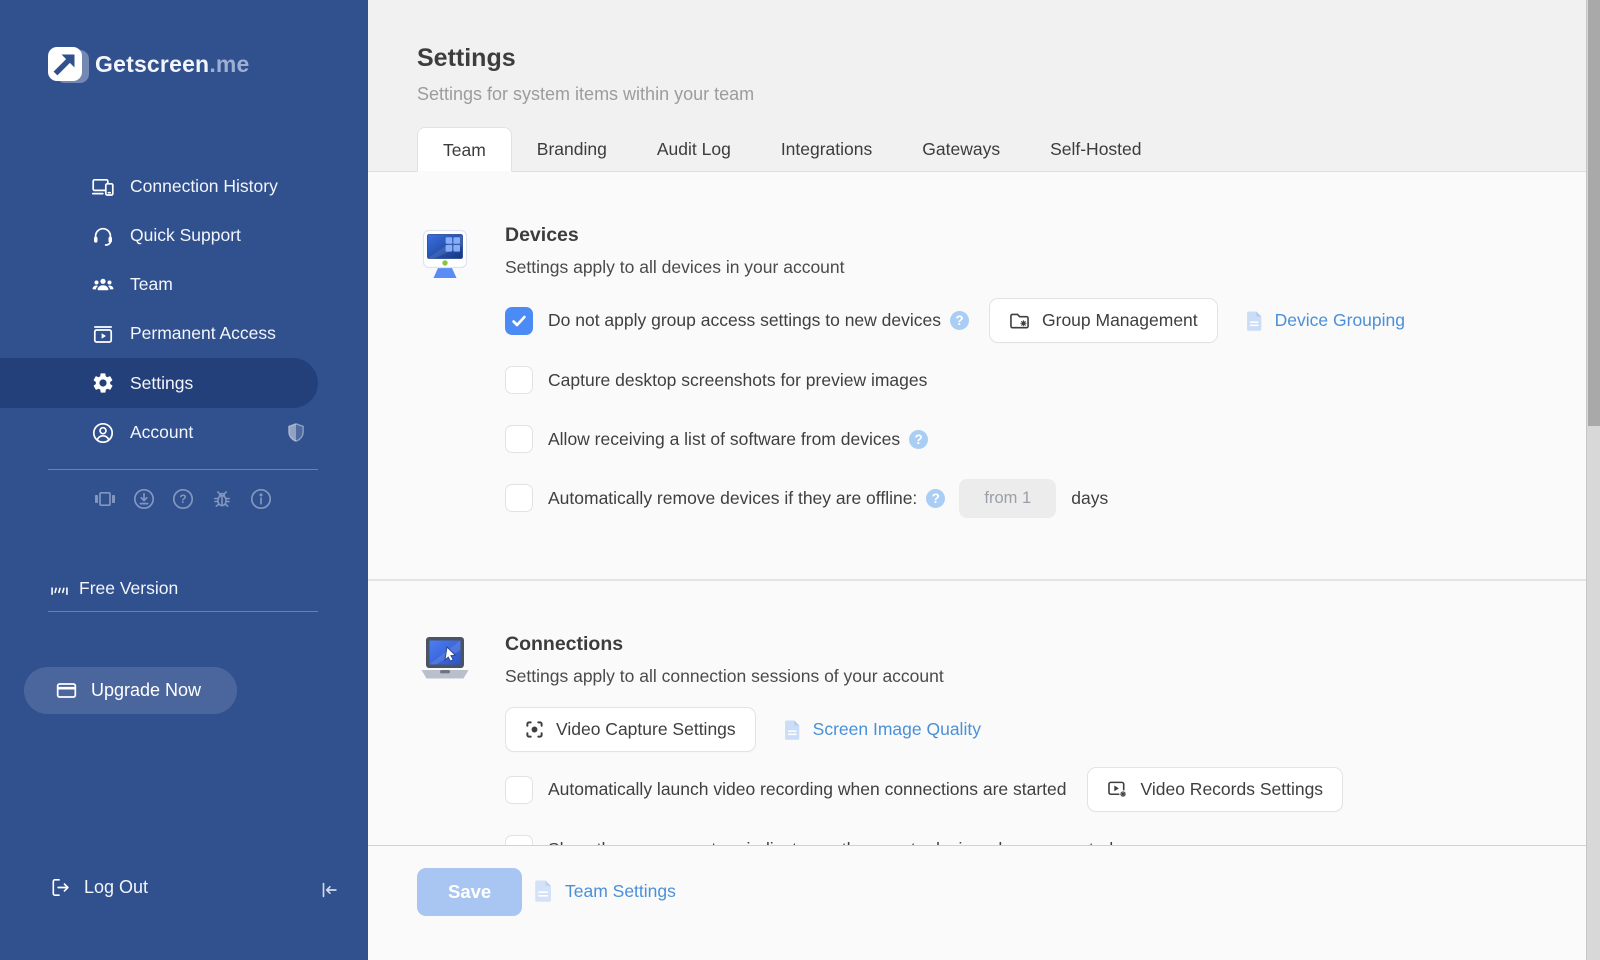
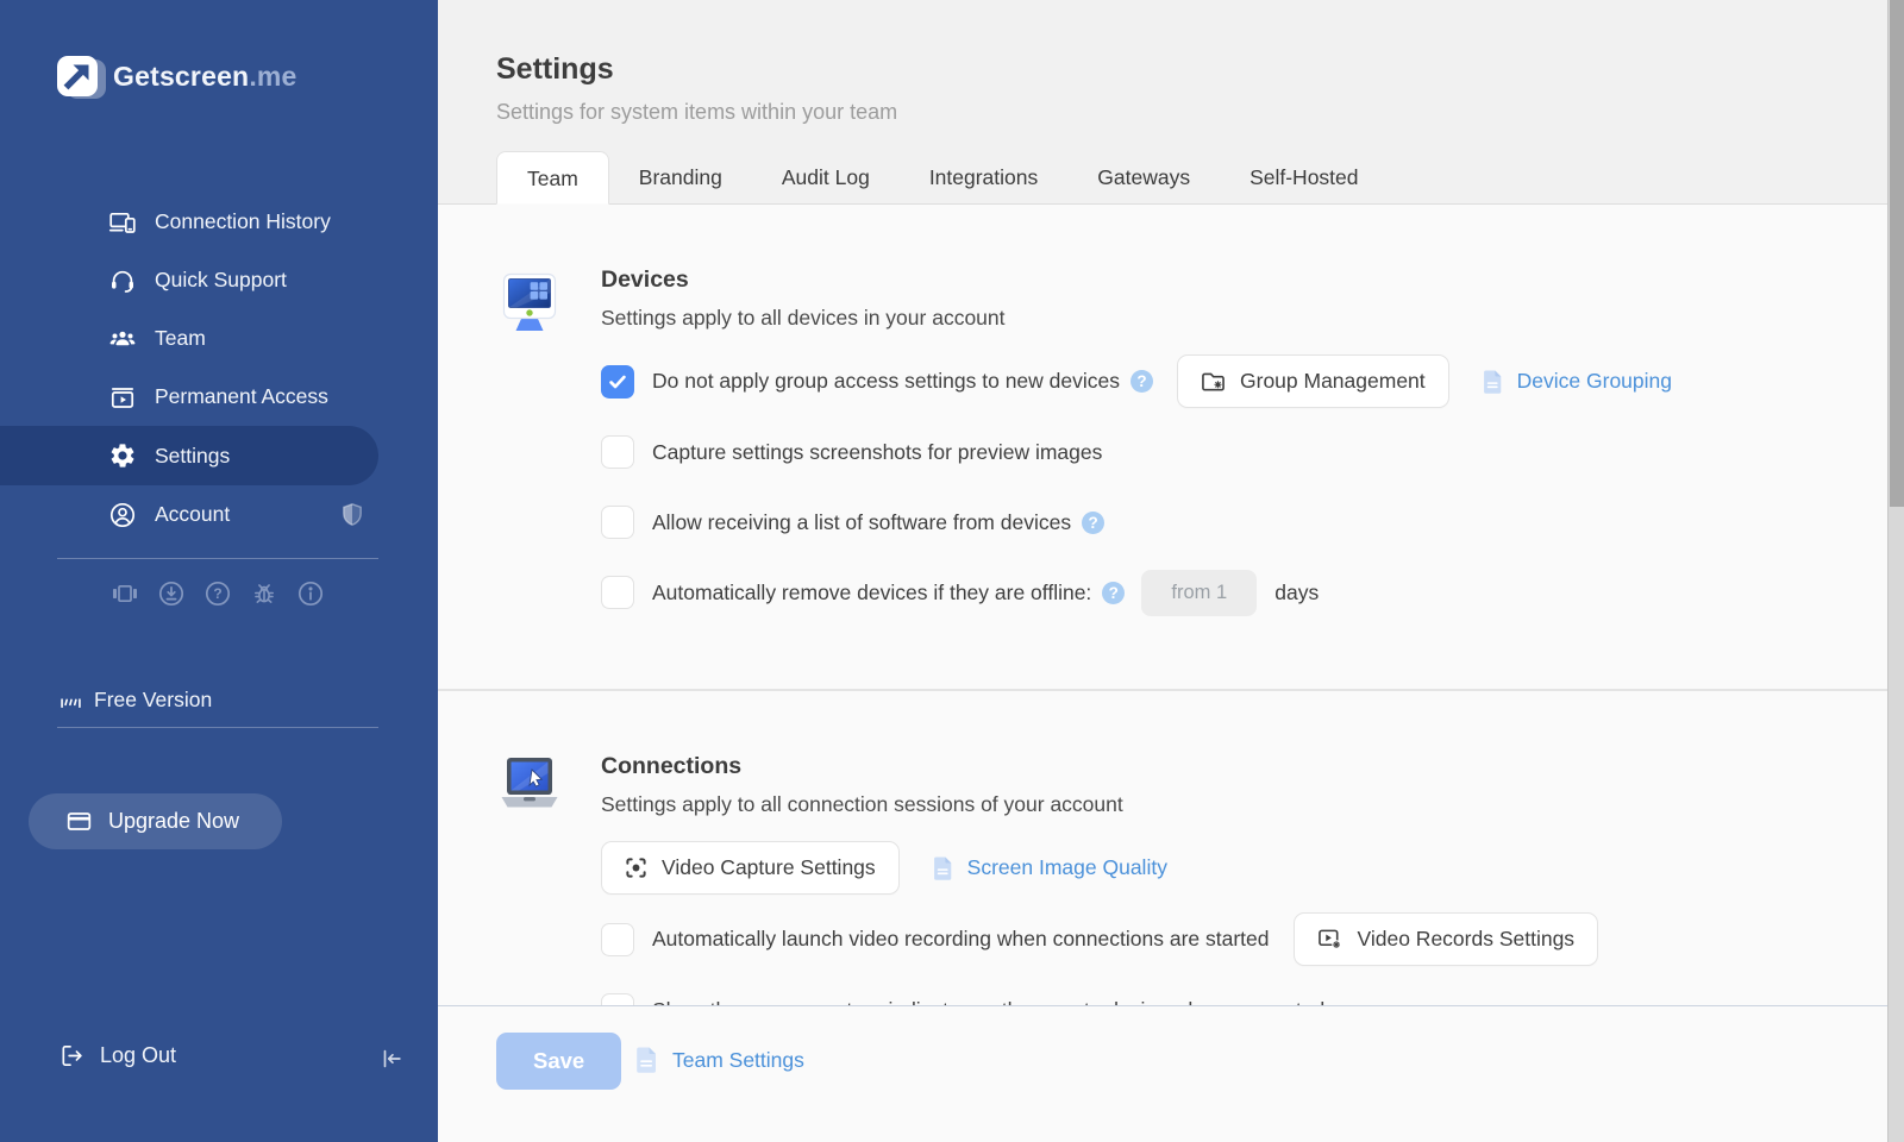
  Getscreen.me
  Connection History
  Quick Support
  Team
  Permanent Access
  Settings
  Account
  ?
  Free Version
  Upgrade Now
  Log Out
  Settings
  Settings for system items within your team
  Team
  Branding
  Audit Log
  Integrations
  Gateways
  Self-Hosted
  Devices
  Settings apply to all devices in your account
  Do not apply group access settings to new devices
  ?
  Group Management
  Device Grouping
- Capture desktop screenshots for preview images
+ Capture settings screenshots for preview images
  Allow receiving a list of software from devices
  ?
  Automatically remove devices if they are offline:
  ?
  from 1
  days
  Connections
  Settings apply to all connection sessions of your account
  Video Capture Settings
  Screen Image Quality
  Automatically launch video recording when connections are started
  Video Records Settings
  Save
  Team Settings
